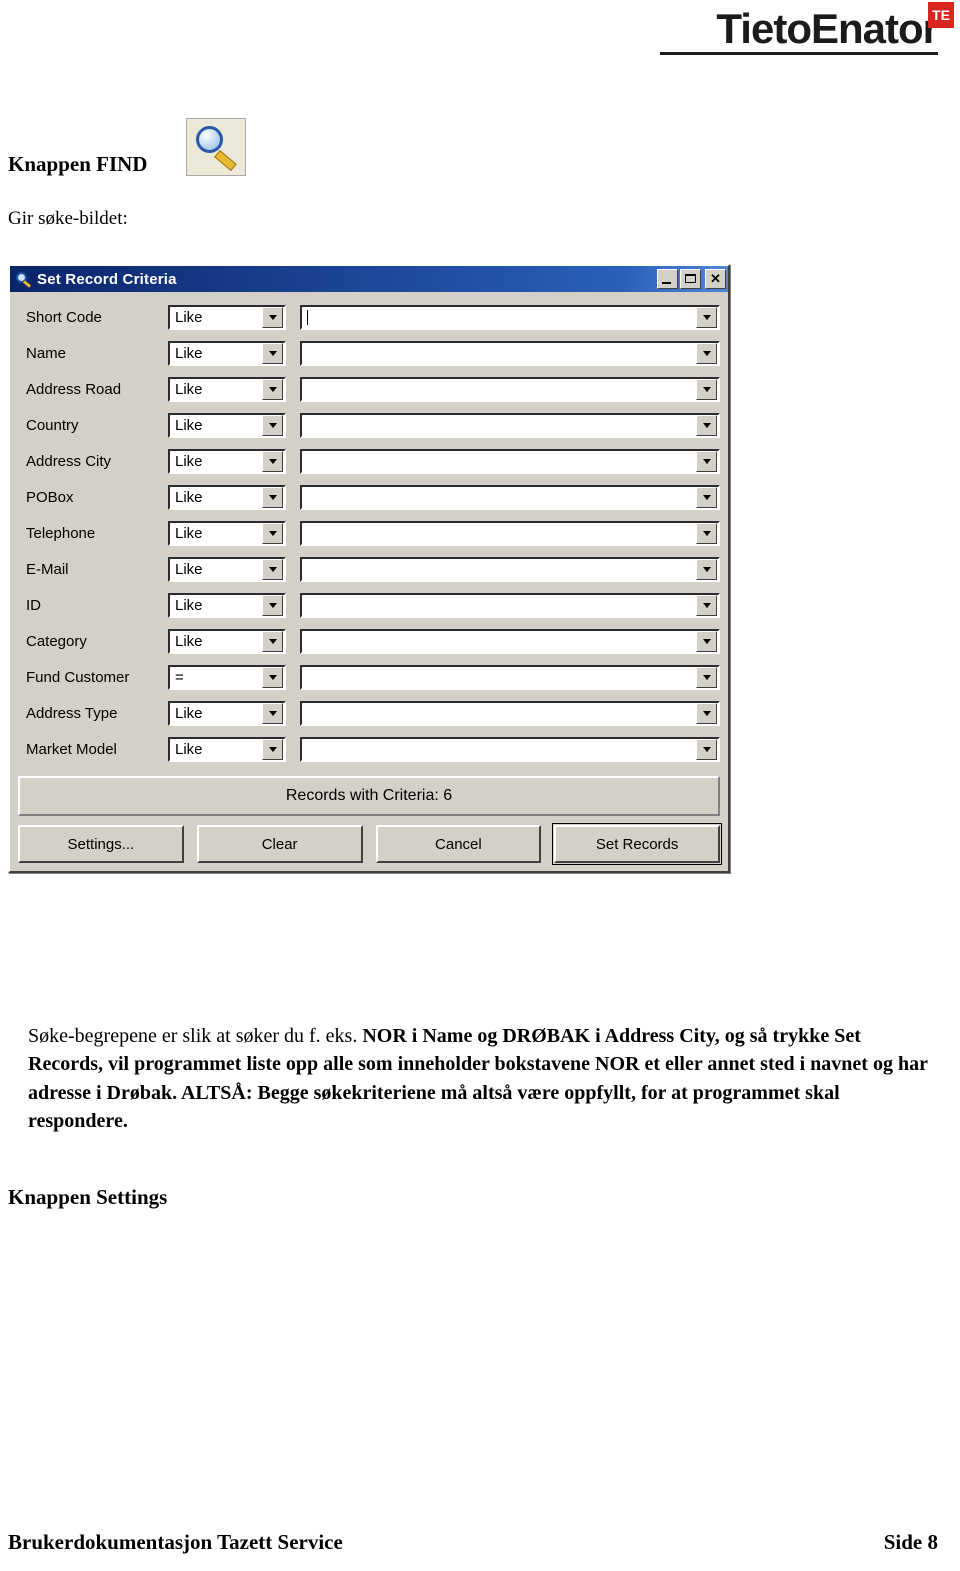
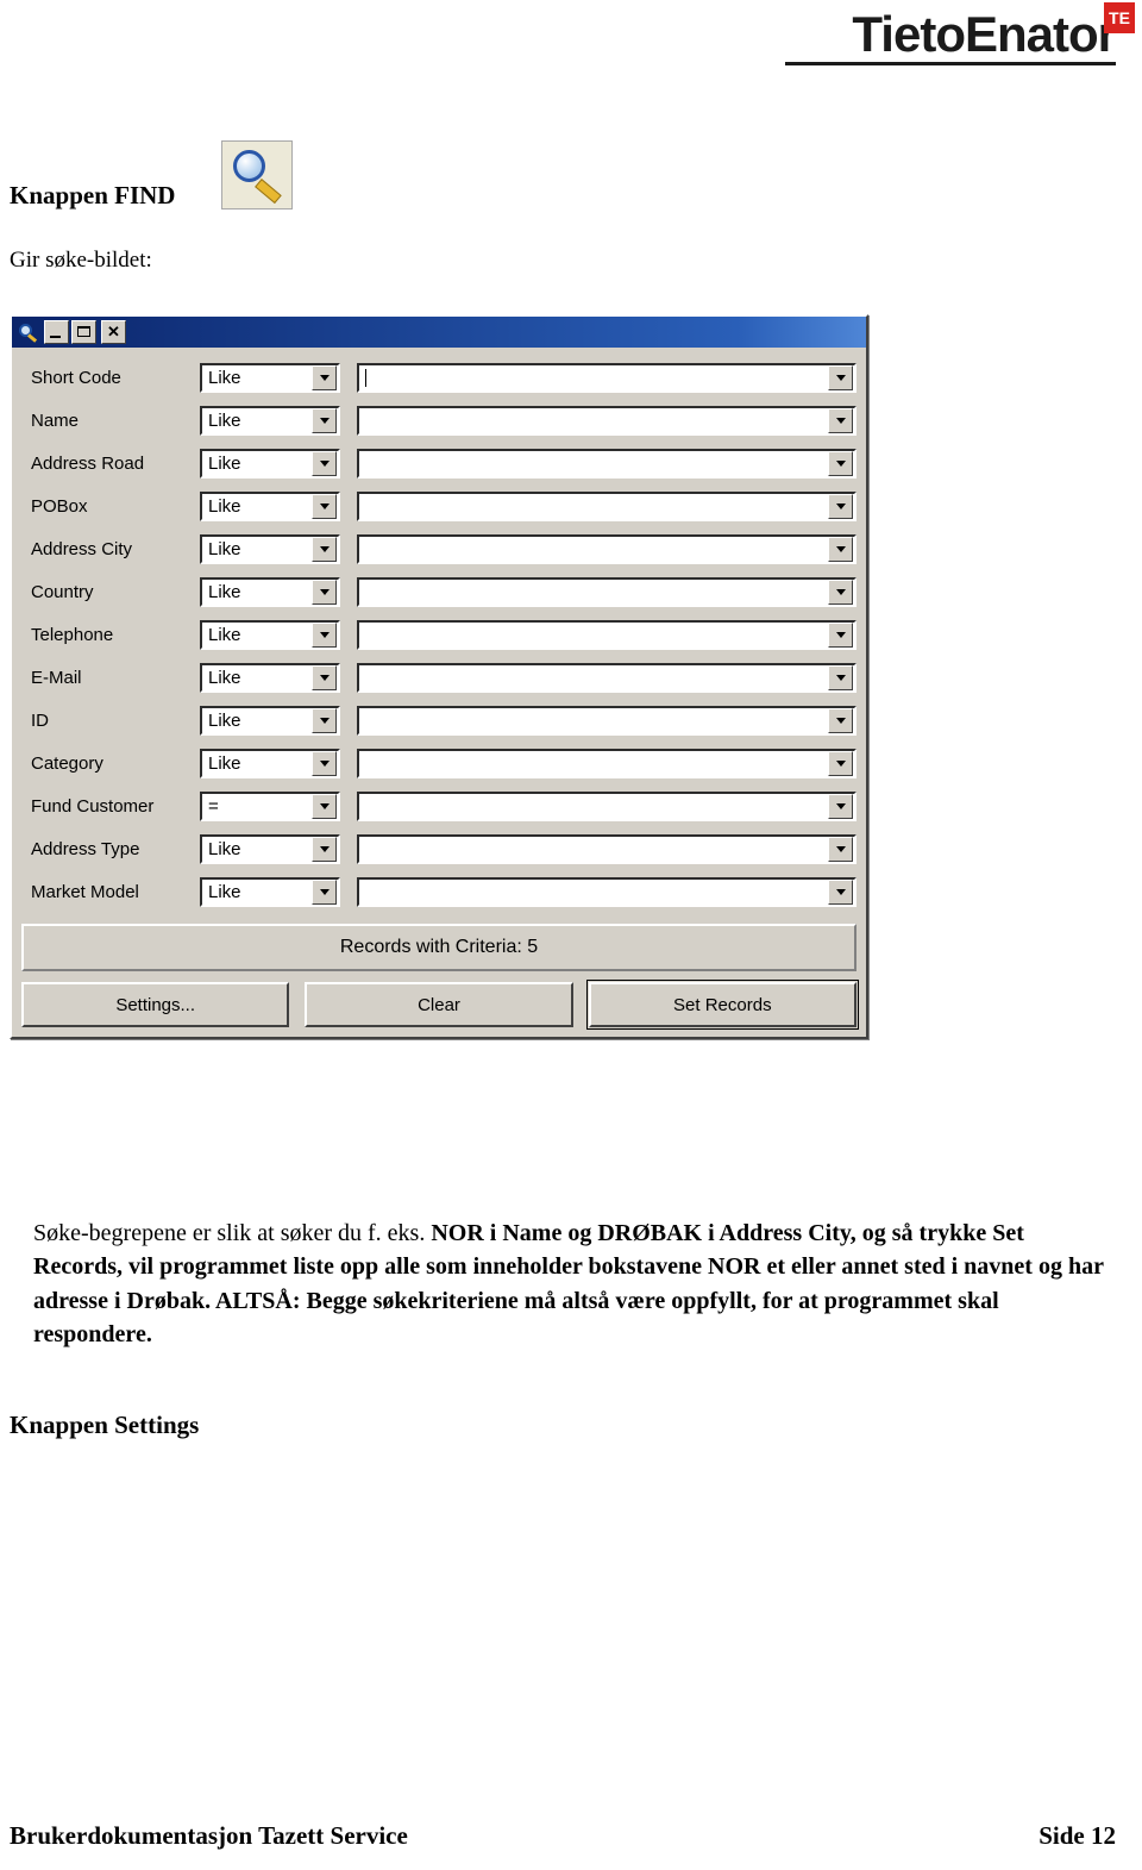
  TietoEnator
  TE
  Knappen FIND
  Gir søke-bildet:
- Set Record Criteria
  ✕
  Short Code
  Like
  Name
  Like
  Address Road
  Like
- Country
+ POBox
  Like
  Address City
  Like
- POBox
+ Country
  Like
  Telephone
  Like
  E-Mail
  Like
  ID
  Like
  Category
  Like
  Fund Customer
  =
  Address Type
  Like
  Market Model
  Like
- Records with Criteria: 6
+ Records with Criteria: 5
  Settings...
  Clear
- Cancel
  Set Records
  Søke-begrepene er slik at søker du f. eks. NOR i Name og DRØBAK i Address City, og så trykke Set Records, vil programmet liste opp alle som inneholder bokstavene NOR et eller annet sted i navnet og har adresse i Drøbak. ALTSÅ: Begge søkekriteriene må altså være oppfyllt, for at programmet skal respondere.
  Knappen Settings
  Brukerdokumentasjon Tazett Service
- Side 8
+ Side 12
